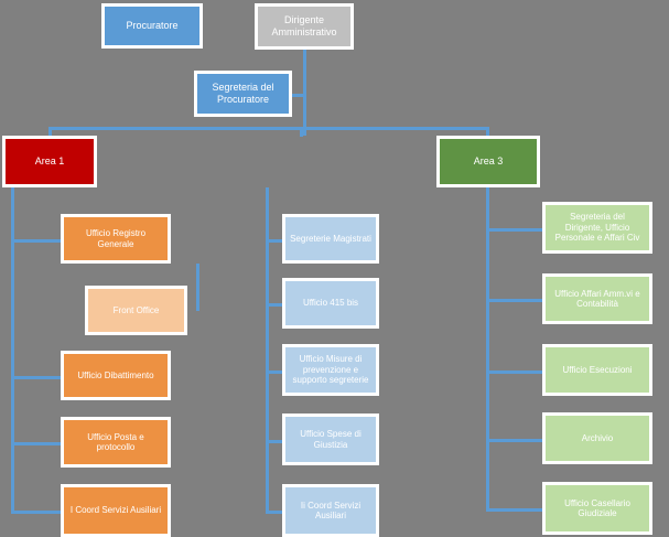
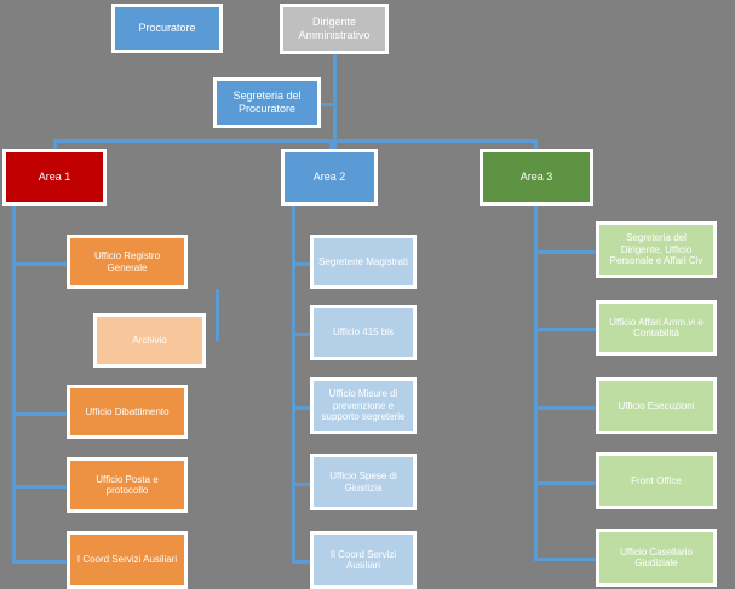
  Procuratore
  Dirigente
  Amministrativo
  Segreteria del
  Procuratore
  Area 1
+ Area 2
  Area 3
  Ufficio Registro
  Generale
- Front Office
+ Archivio
  Ufficio Dibattimento
  Ufficio Posta e
  protocollo
  I Coord Servizi Ausiliari
  Segreterie Magistrati
  Ufficio 415 bis
  Ufficio Misure di
  prevenzione e
  supporto segreterie
  Ufficio Spese di
  Giustizia
  Ii Coord Servizi
  Ausiliari
  Segreteria del
  Dirigente, Ufficio
  Personale e Affari Civ
  Ufficio Affari Amm.vi e
  Contabilità
  Ufficio Esecuzioni
- Archivio
+ Front Office
  Ufficio Casellario
  Giudiziale
